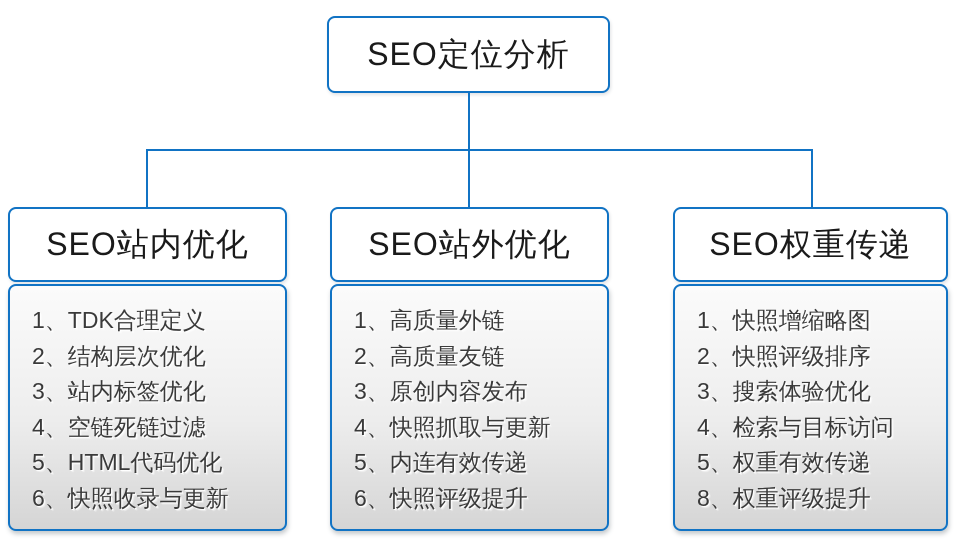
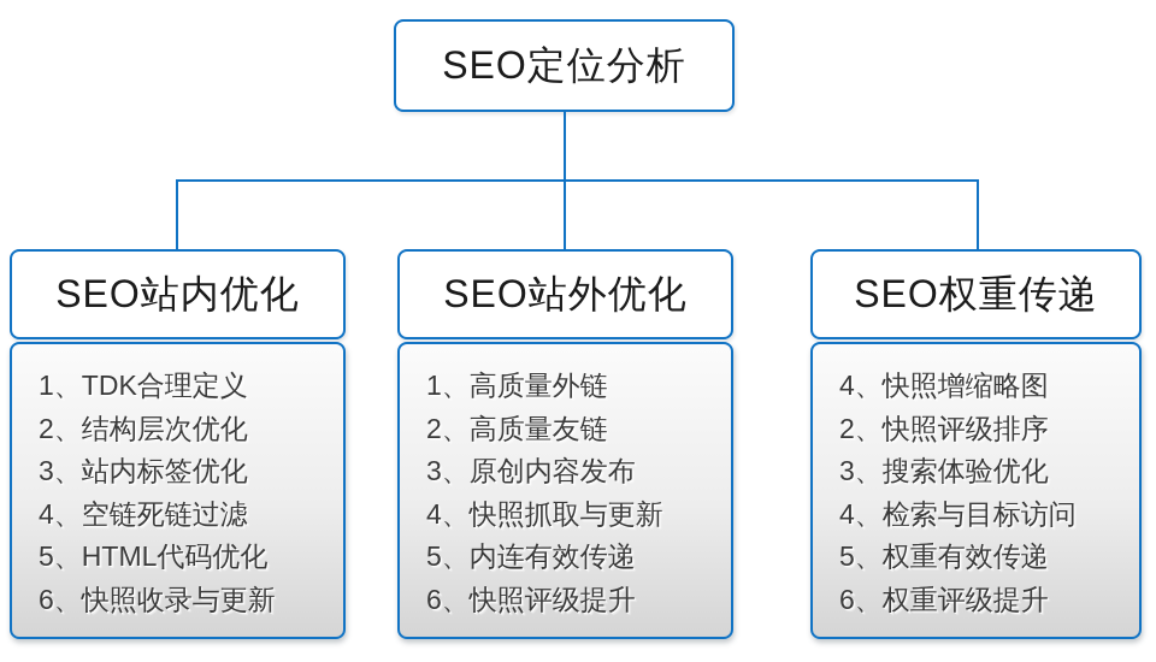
  SEO定位分析
  SEO站内优化
  1、TDK合理定义
  2、结构层次优化
  3、站内标签优化
  4、空链死链过滤
  5、HTML代码优化
  6、快照收录与更新
  SEO站外优化
  1、高质量外链
  2、高质量友链
  3、原创内容发布
  4、快照抓取与更新
  5、内连有效传递
  6、快照评级提升
  SEO权重传递
- 1、快照增缩略图
+ 4、快照增缩略图
  2、快照评级排序
  3、搜索体验优化
  4、检索与目标访问
  5、权重有效传递
- 8、权重评级提升
+ 6、权重评级提升
